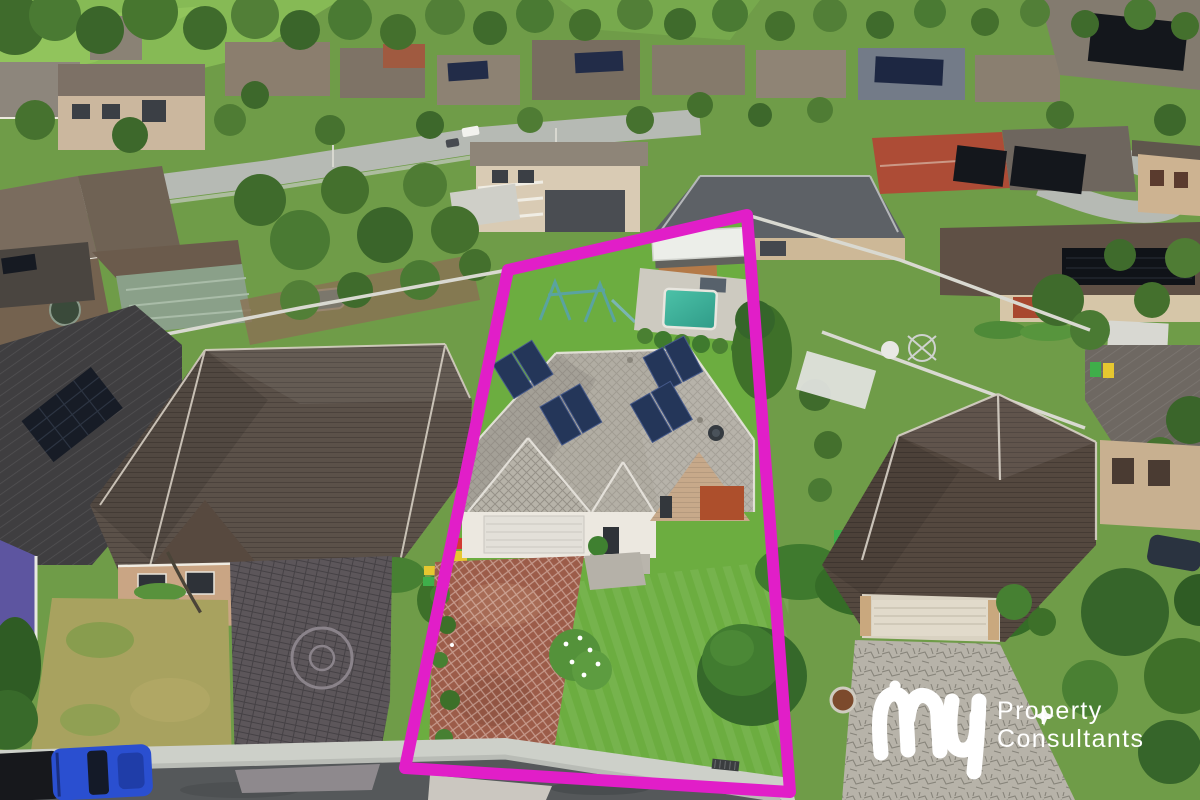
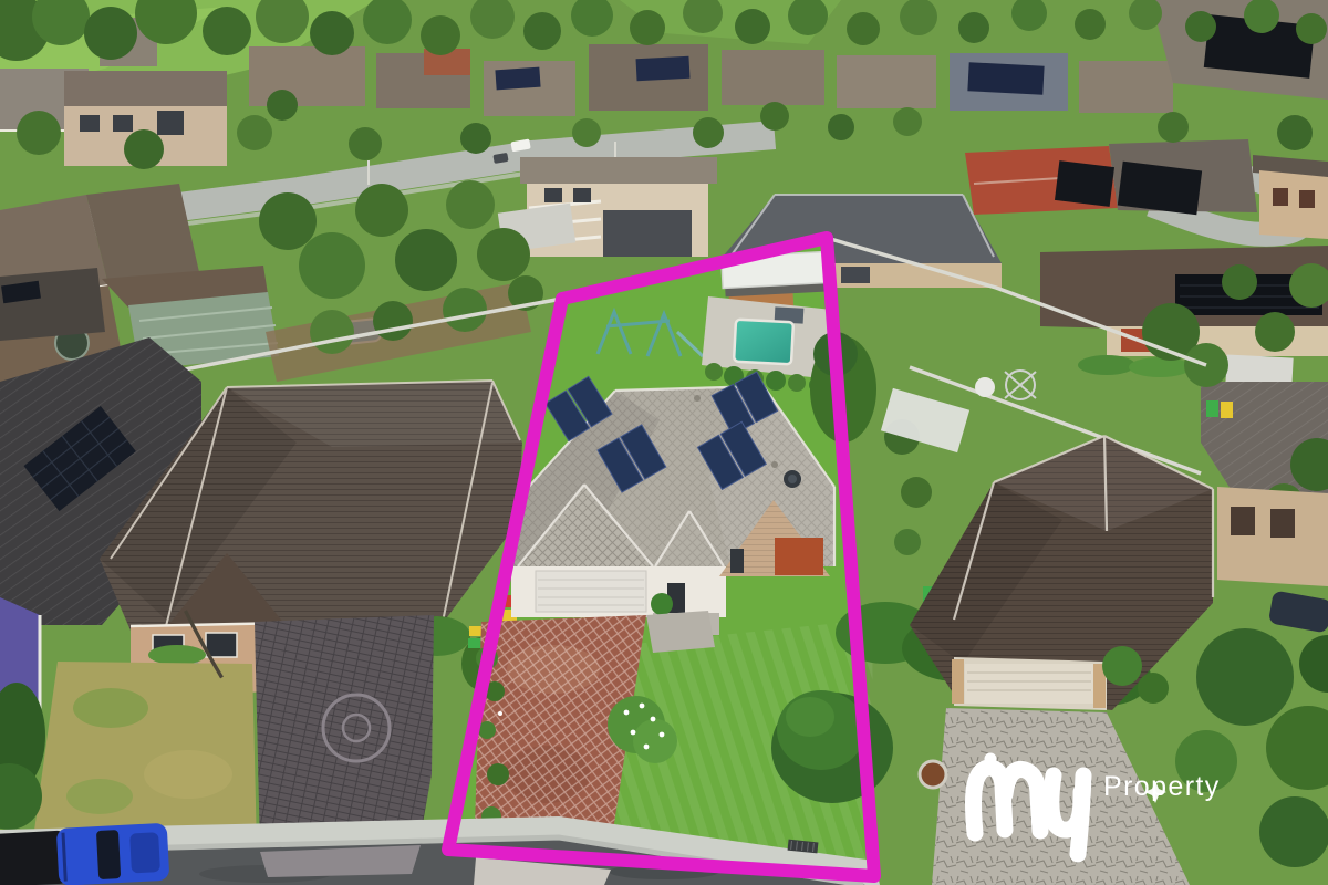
  Property
- Consultants
